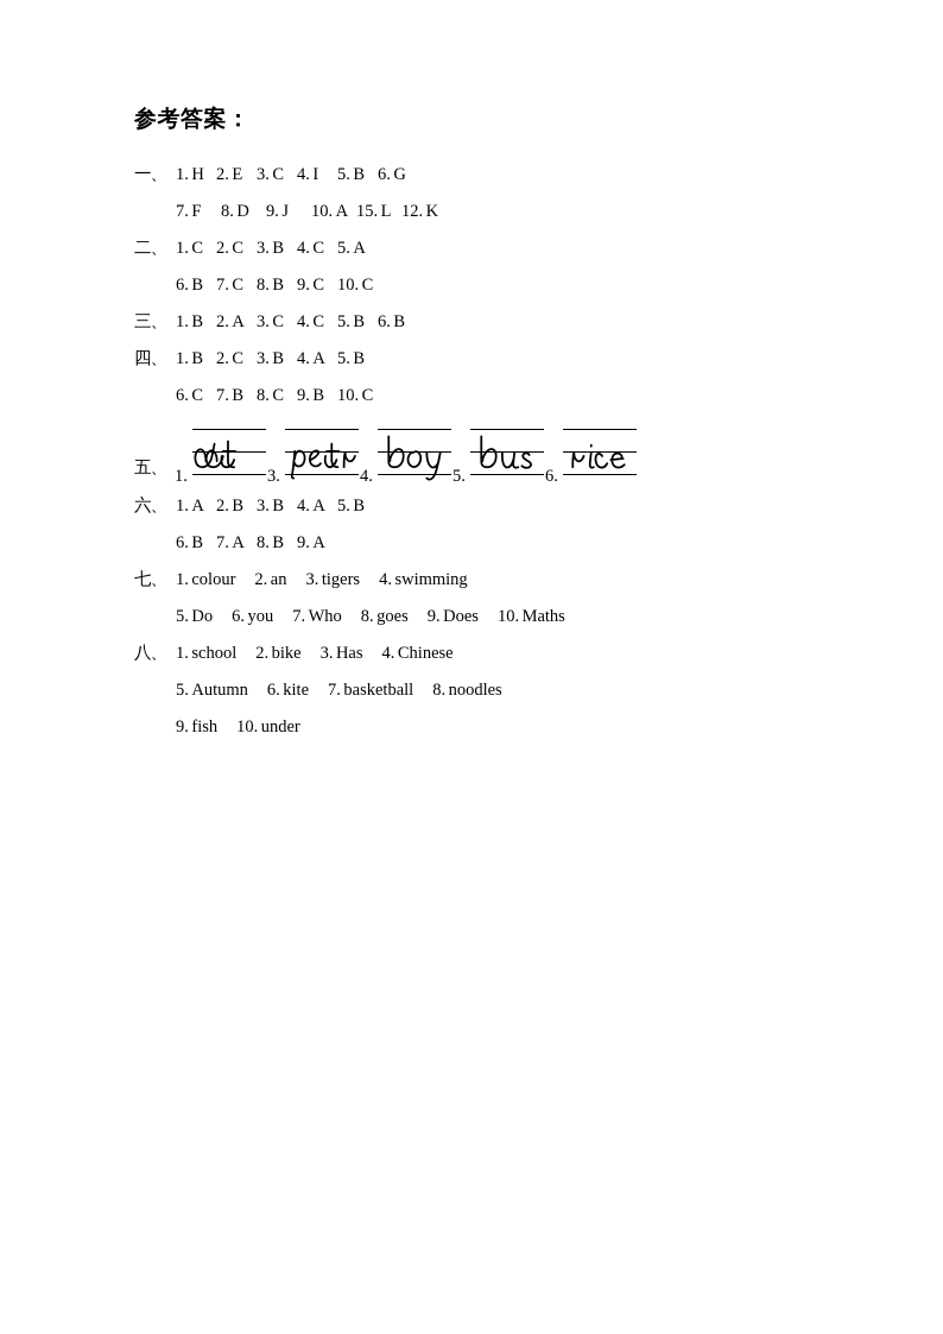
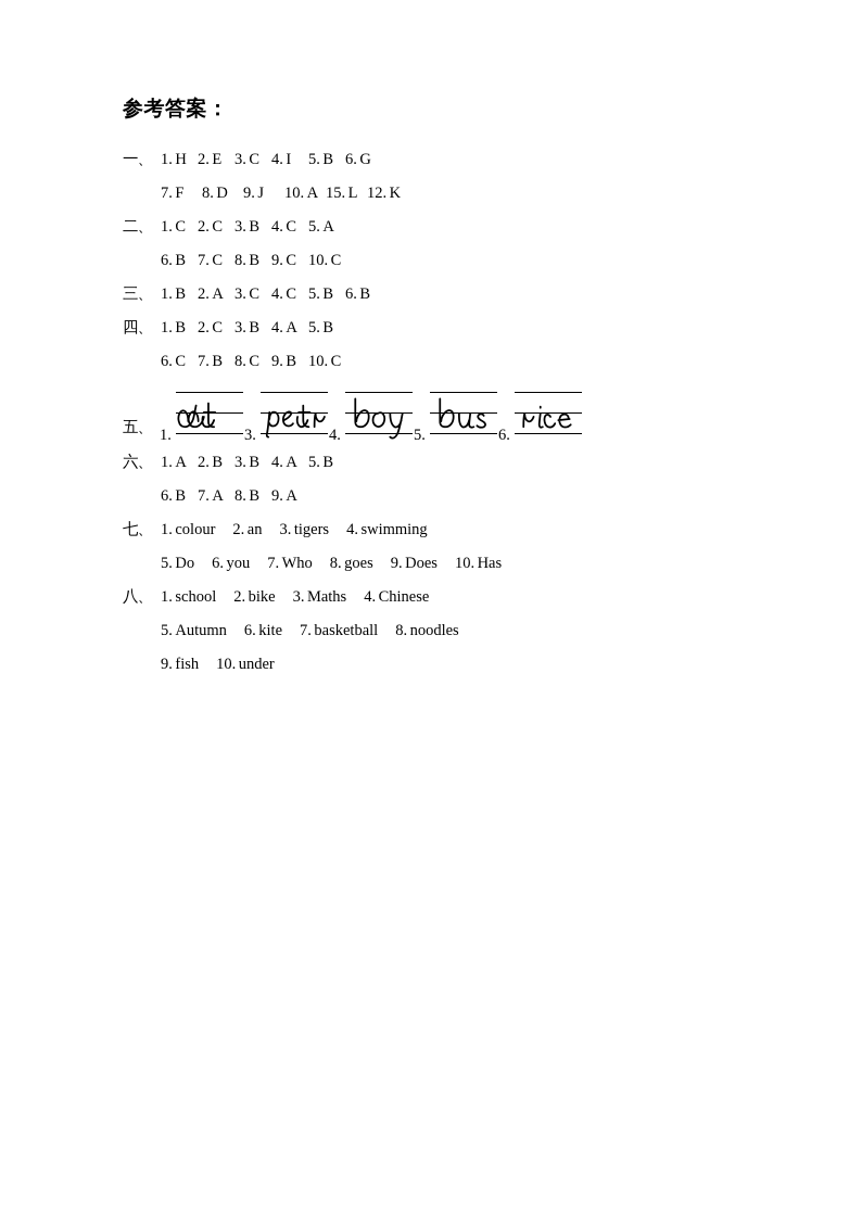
  参考答案：
  一、
  1. H
  2. E
  3. C
  4. I
  5. B
  6. G
  7. F
  8. D
  9. J
  10. A
  15. L
  12. K
  二、
  1. C
  2. C
  3. B
  4. C
  5. A
  6. B
  7. C
  8. B
  9. C
  10. C
  三、
  1. B
  2. A
  3. C
  4. C
  5. B
  6. B
  四、
  1. B
  2. C
  3. B
  4. A
  5. B
  6. C
  7. B
  8. C
  9. B
  10. C
  五、
  1.
  3.
  4.
  5.
  6.
  六、
  1. A
  2. B
  3. B
  4. A
  5. B
  6. B
  7. A
  8. B
  9. A
  七、
  1. colour
  2. an
  3. tigers
  4. swimming
  5. Do
  6. you
  7. Who
  8. goes
  9. Does
- 10. Maths
+ 10. Has
  八、
  1. school
  2. bike
- 3. Has
+ 3. Maths
  4. Chinese
  5. Autumn
  6. kite
  7. basketball
  8. noodles
  9. fish
  10. under
